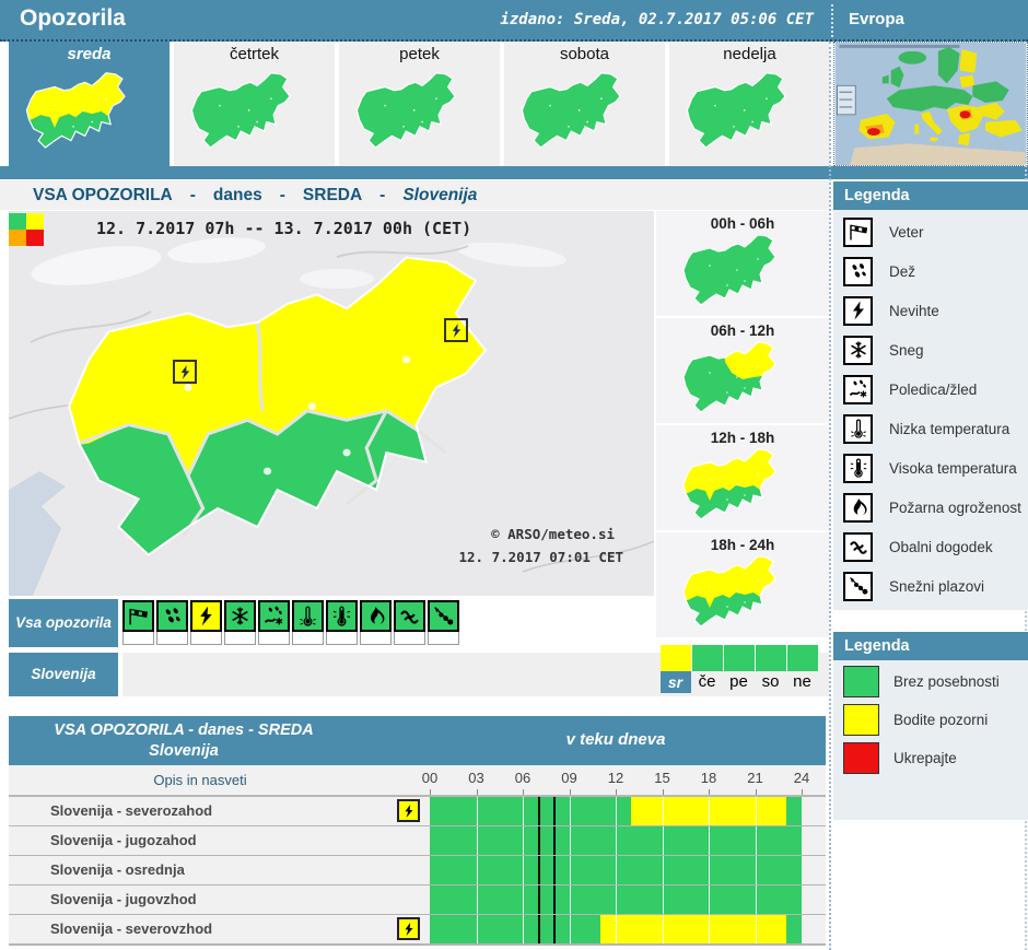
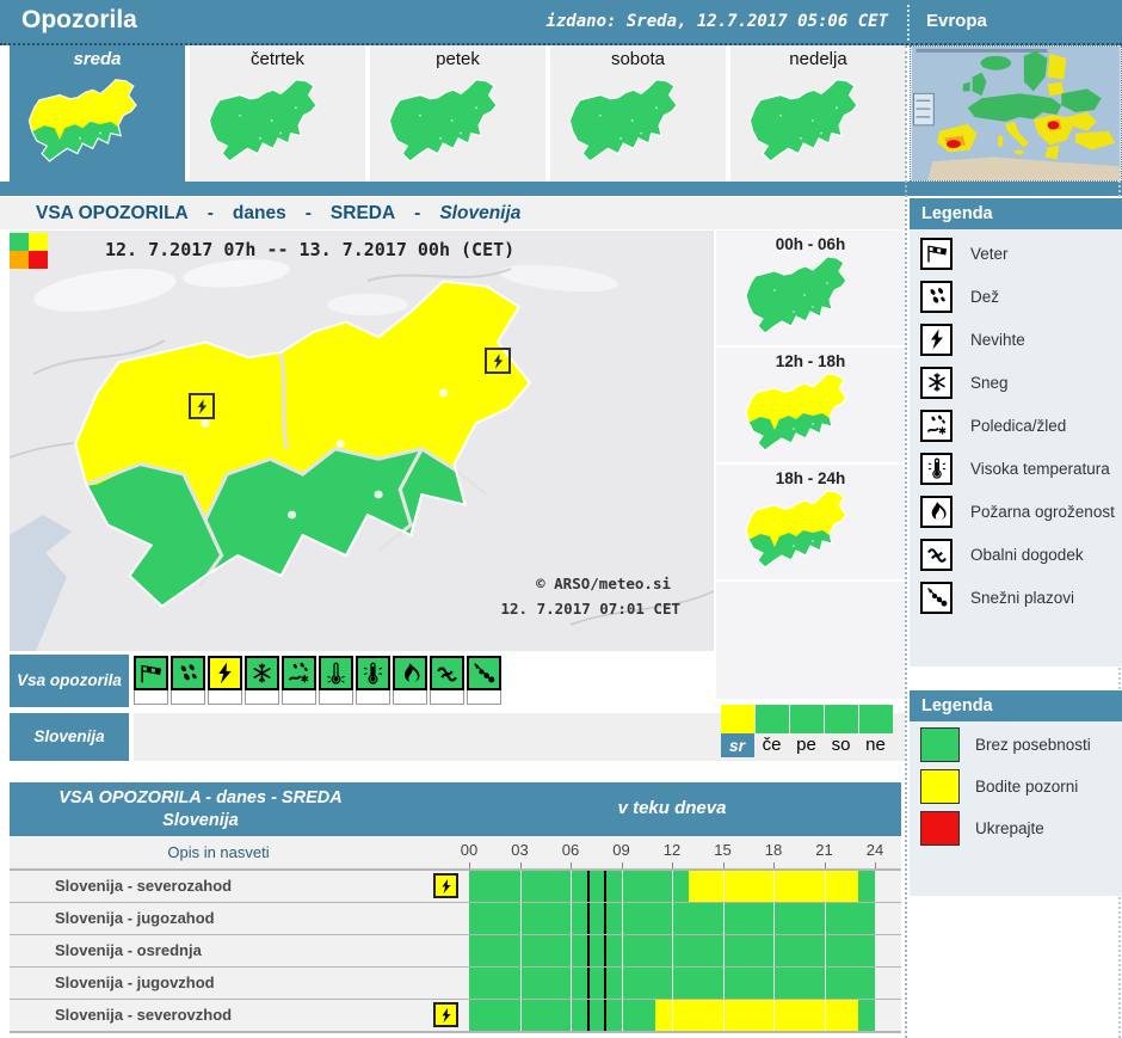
  Opozorila
- izdano: Sreda, 02.7.2017 05:06 CET
+ izdano: Sreda, 12.7.2017 05:06 CET
  Evropa
  sreda
  četrtek
  petek
  sobota
  nedelja
  VSA OPOZORILA - danes - SREDA - Slovenija
  12. 7.2017 07h -- 13. 7.2017 00h (CET)
  © ARSO/meteo.si
  12. 7.2017 07:01 CET
  00h - 06h
- 06h - 12h
  12h - 18h
  18h - 24h
  Vsa opozorila
  Slovenija
  sr
  če
  pe
  so
  ne
  Legenda
  Veter
  Dež
  Nevihte
  Sneg
  Poledica/žled
- Nizka temperatura
  Visoka temperatura
  Požarna ogroženost
  Obalni dogodek
  Snežni plazovi
  Legenda
  Brez posebnosti
  Bodite pozorni
  Ukrepajte
  VSA OPOZORILA - danes - SREDA
  Slovenija
  v teku dneva
  Opis in nasveti
  00
  03
  06
  09
  12
  15
  18
  21
  24
  Slovenija - severozahod
  Slovenija - jugozahod
  Slovenija - osrednja
  Slovenija - jugovzhod
  Slovenija - severovzhod
